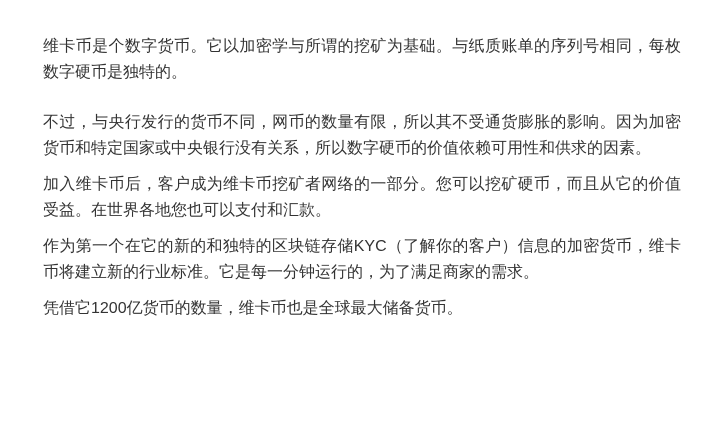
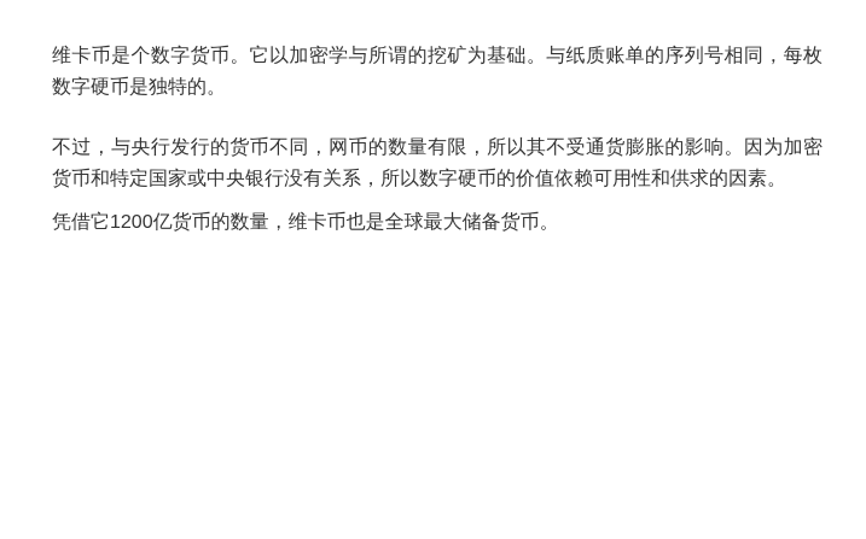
  维卡币是个数字货币。它以加密学与所谓的挖矿为基础。与纸质账单的序列号相同，每枚数字硬币是独特的。
  不过，与央行发行的货币不同，网币的数量有限，所以其不受通货膨胀的影响。因为加密货币和特定国家或中央银行没有关系，所以数字硬币的价值依赖可用性和供求的因素。
- 加入维卡币后，客户成为维卡币挖矿者网络的一部分。您可以挖矿硬币，而且从它的价值受益。在世界各地您也可以支付和汇款。
- 作为第一个在它的新的和独特的区块链存储KYC（了解你的客户）信息的加密货币，维卡币将建立新的行业标准。它是每一分钟运行的，为了满足商家的需求。
  凭借它1200亿货币的数量，维卡币也是全球最大储备货币。
